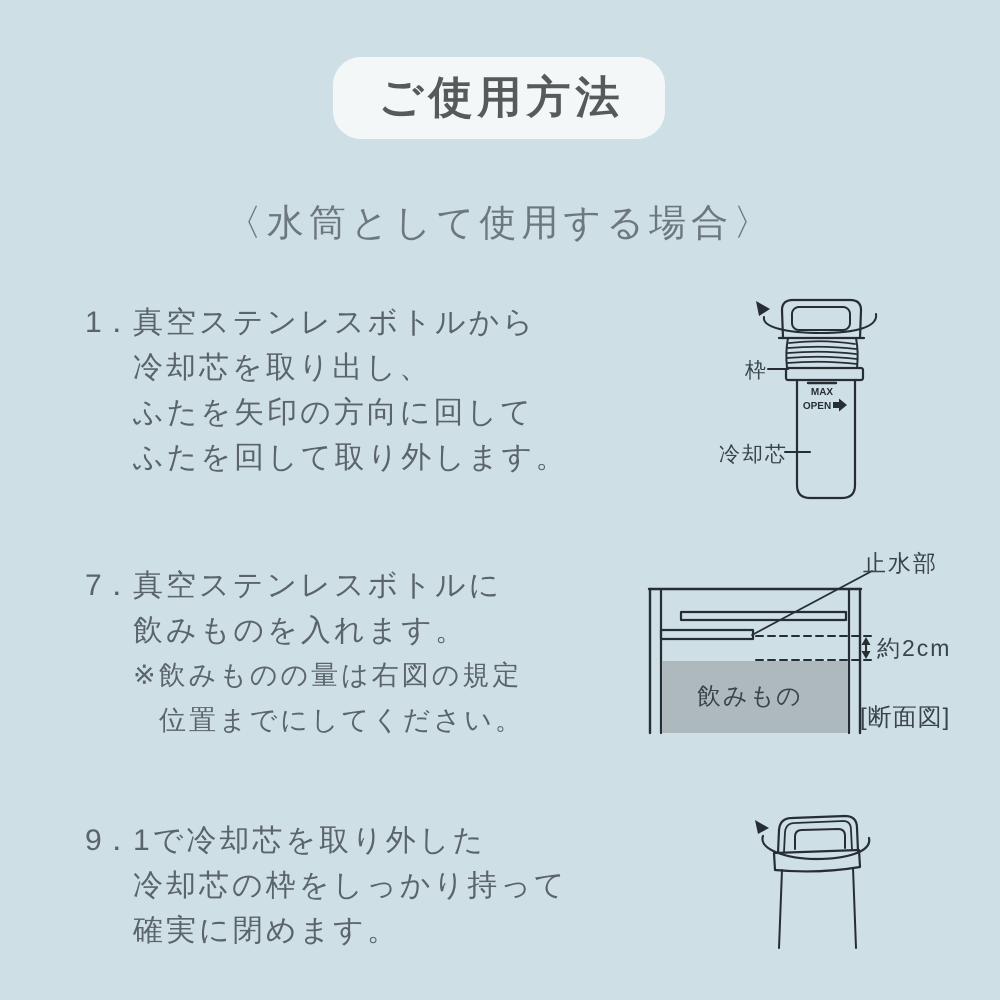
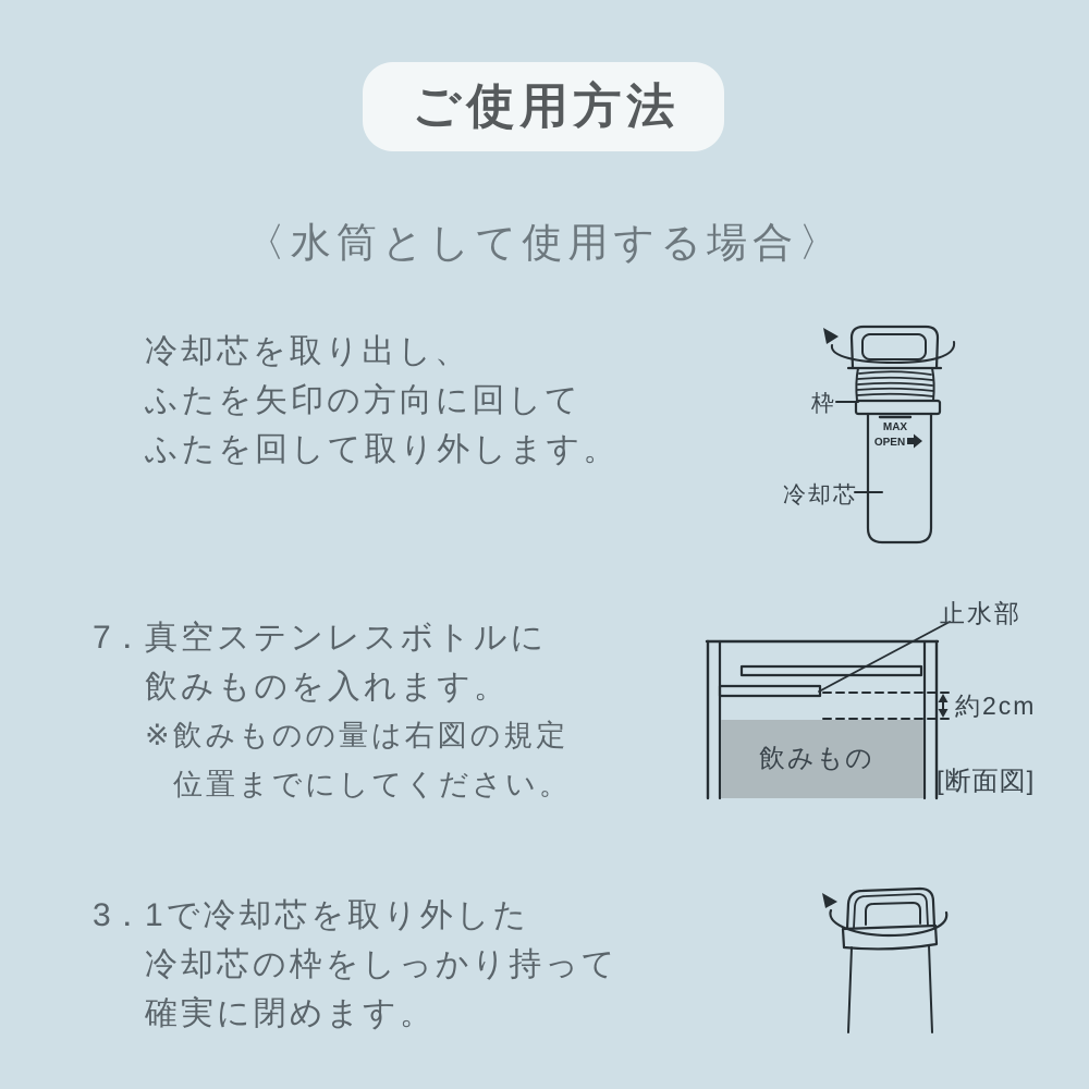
  ご使用方法
  〈水筒として使用する場合〉
- 1．真空ステンレスボトルから
  冷却芯を取り出し、
  ふたを矢印の方向に回して
  ふたを回して取り外します。
  MAX
  OPEN
  枠
  冷却芯
  7．真空ステンレスボトルに
  飲みものを入れます。
  ※飲みものの量は右図の規定
  位置までにしてください。
  止水部
  約2cm
  飲みもの
  [断面図]
- 9．1で冷却芯を取り外した
+ 3．1で冷却芯を取り外した
  冷却芯の枠をしっかり持って
  確実に閉めます。
